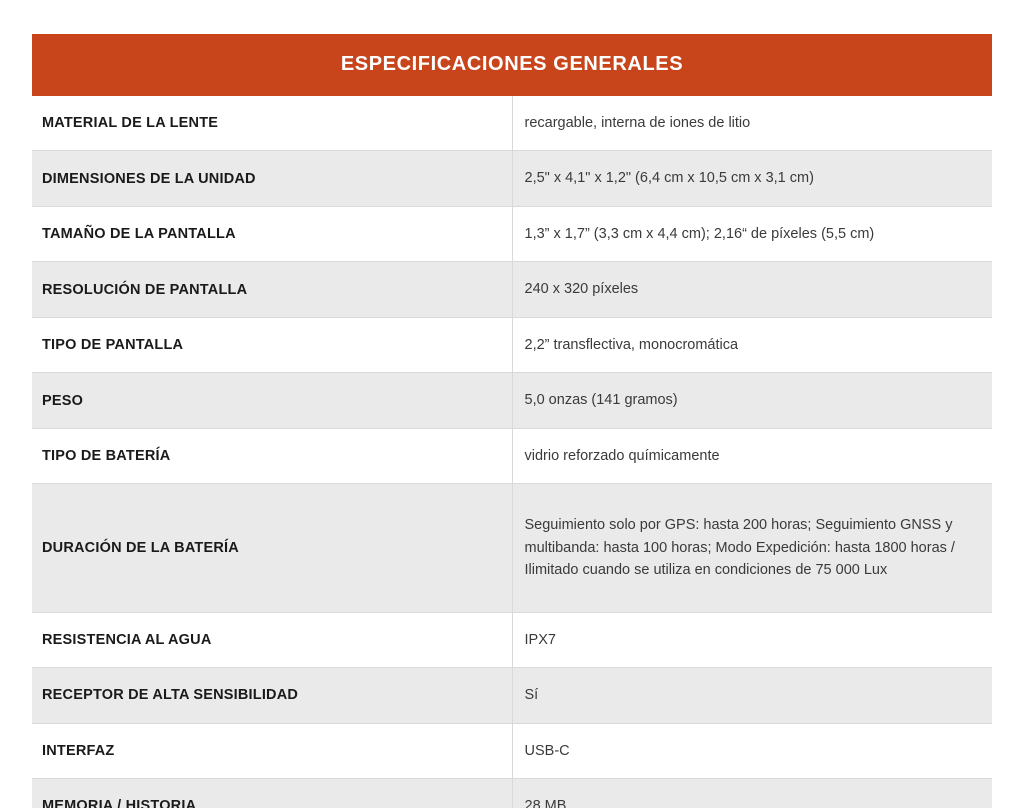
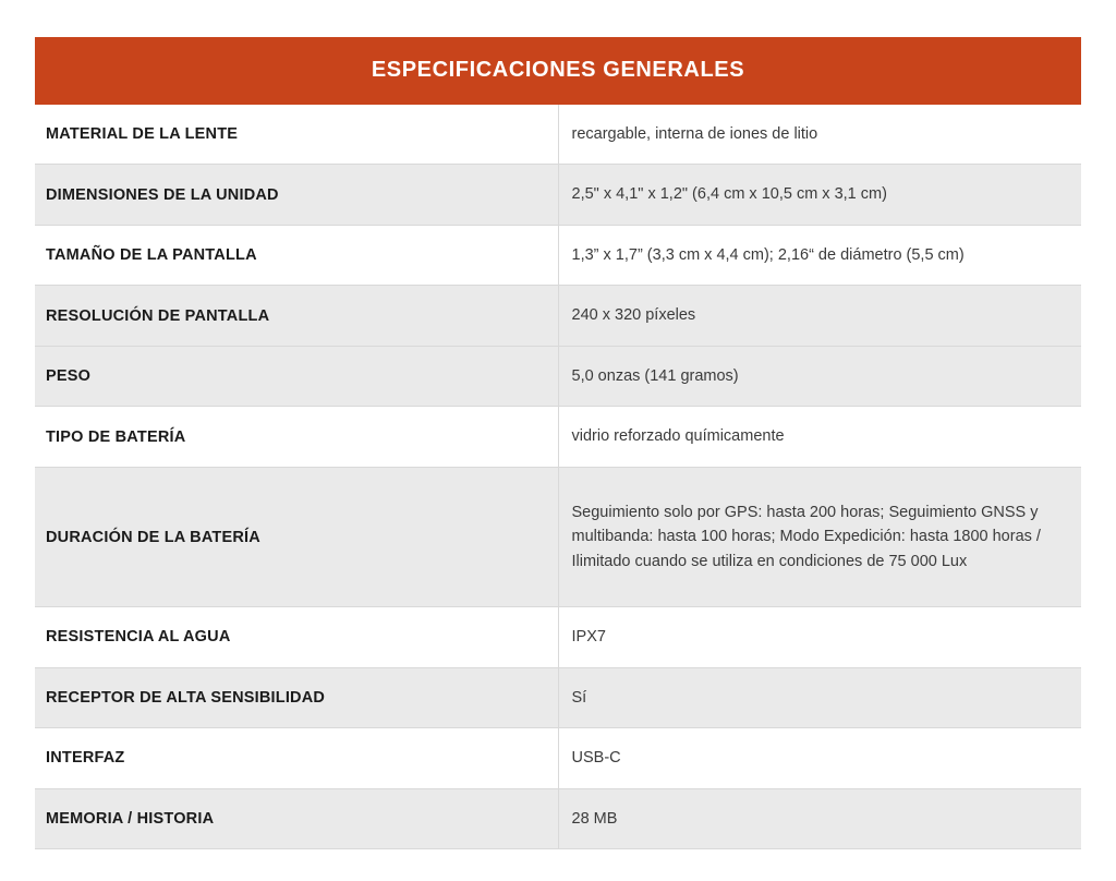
  ESPECIFICACIONES GENERALES
  MATERIAL DE LA LENTE	recargable, interna de iones de litio
  DIMENSIONES DE LA UNIDAD	2,5" x 4,1" x 1,2" (6,4 cm x 10,5 cm x 3,1 cm)
- TAMAÑO DE LA PANTALLA	1,3” x 1,7” (3,3 cm x 4,4 cm); 2,16“ de píxeles (5,5 cm)
+ TAMAÑO DE LA PANTALLA	1,3” x 1,7” (3,3 cm x 4,4 cm); 2,16“ de diámetro (5,5 cm)
  RESOLUCIÓN DE PANTALLA	240 x 320 píxeles
- TIPO DE PANTALLA	2,2” transflectiva, monocromática
  PESO	5,0 onzas (141 gramos)
  TIPO DE BATERÍA	vidrio reforzado químicamente
  DURACIÓN DE LA BATERÍA	Seguimiento solo por GPS: hasta 200 horas; Seguimiento GNSS y multibanda: hasta 100 horas; Modo Expedición: hasta 1800 horas / Ilimitado cuando se utiliza en condiciones de 75 000 Lux
  RESISTENCIA AL AGUA	IPX7
  RECEPTOR DE ALTA SENSIBILIDAD	Sí
  INTERFAZ	USB-C
  MEMORIA / HISTORIA	28 MB
